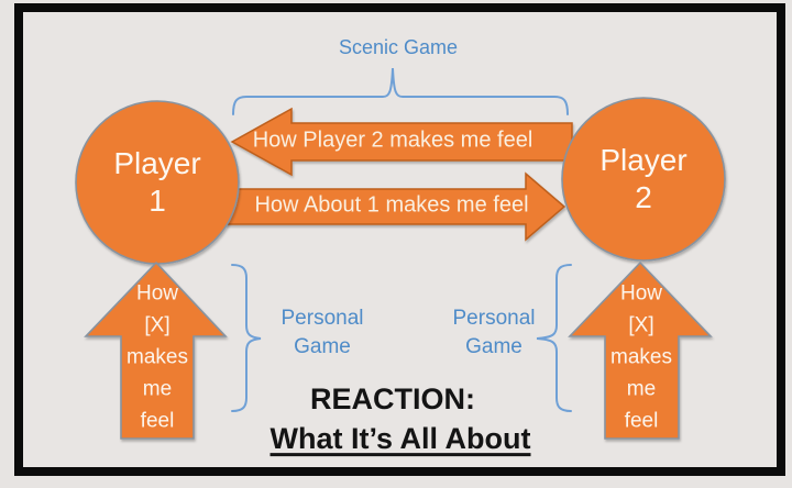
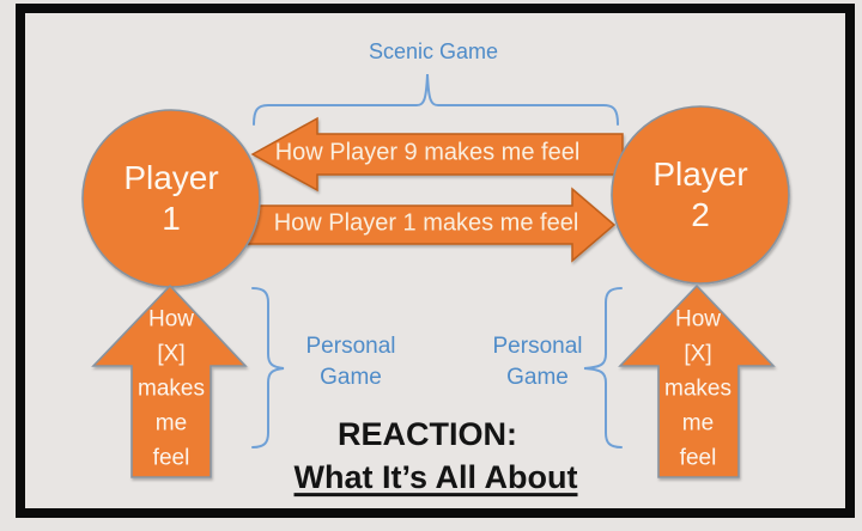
  Scenic Game
- How Player 2 makes me feel
+ How Player 9 makes me feel
- How About 1 makes me feel
+ How Player 1 makes me feel
  Player
  1
  Player
  2
  How
  [X]
  makes
  me
  feel
  How
  [X]
  makes
  me
  feel
  Personal
  Game
  Personal
  Game
  REACTION:
  What It’s All About
